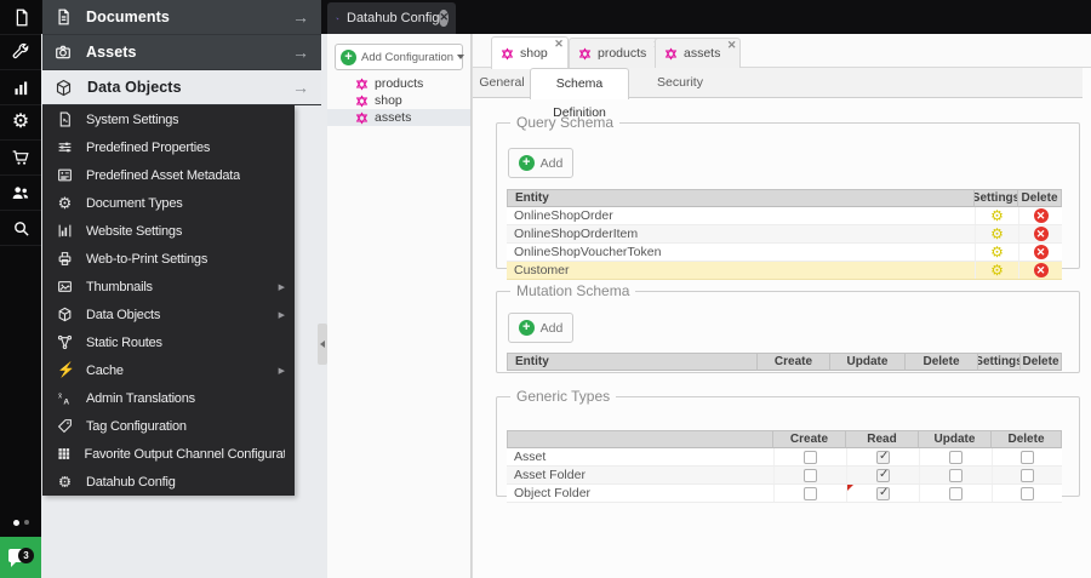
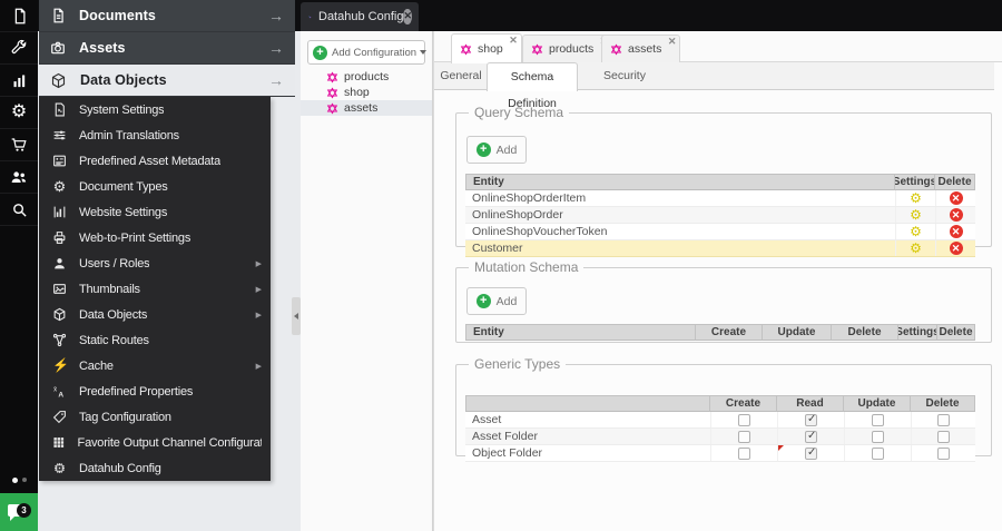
  Datahub Config
  ✕
  ⚙
  3
  +
  Add Configuration
  products
  shop
  assets
  shop
  ✕
  products
  assets
  ✕
  General
  Schema Definition
  +
  Add
  Entity
  Settings
  Delete
- OnlineShopOrder
+ OnlineShopOrderItem
  ⚙
  ✕
- OnlineShopOrderItem
+ OnlineShopOrder
  ⚙
  ✕
  OnlineShopVoucherToken
  ⚙
  ✕
  Customer
  ⚙
  ✕
  Mutation Schema
  +
  Add
  Entity
  Create
  Update
  Delete
  Settings
  Delete
  Generic Types
  Create
  Read
  Update
  Delete
  Asset
  Asset Folder
  Object Folder
  Documents
  →
  Assets
  →
  Data Objects
  →
  System Settings
- Predefined Properties
+ Admin Translations
  Predefined Asset Metadata
  ⚙
  Document Types
  Website Settings
  Web-to-Print Settings
+ Users / Roles
  Thumbnails
  Data Objects
  Static Routes
  ⚡
  Cache
- Admin Translations
+ Predefined Properties
  Tag Configuration
  Favorite Output Channel Configurat
  Datahub Config
